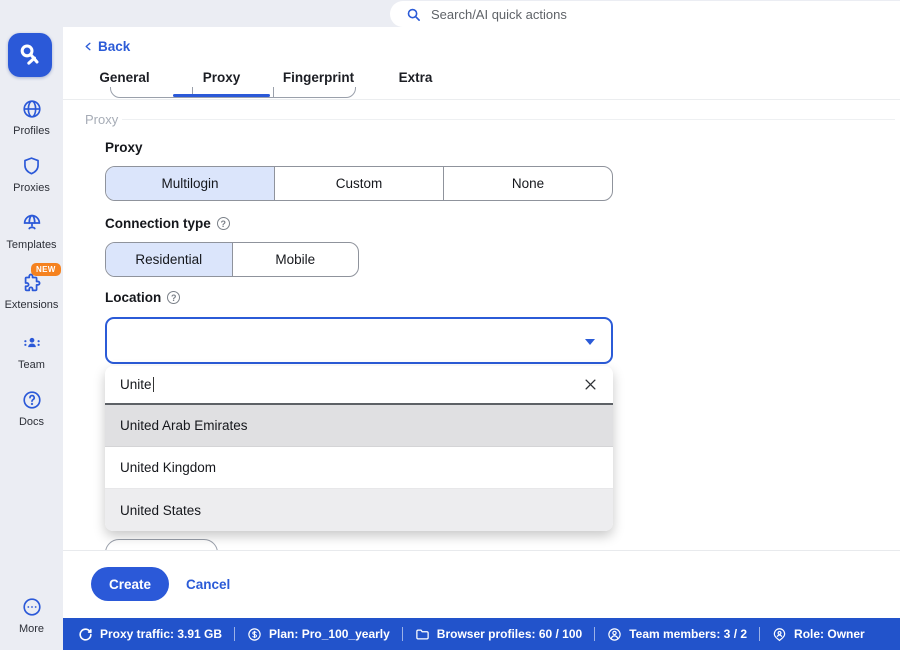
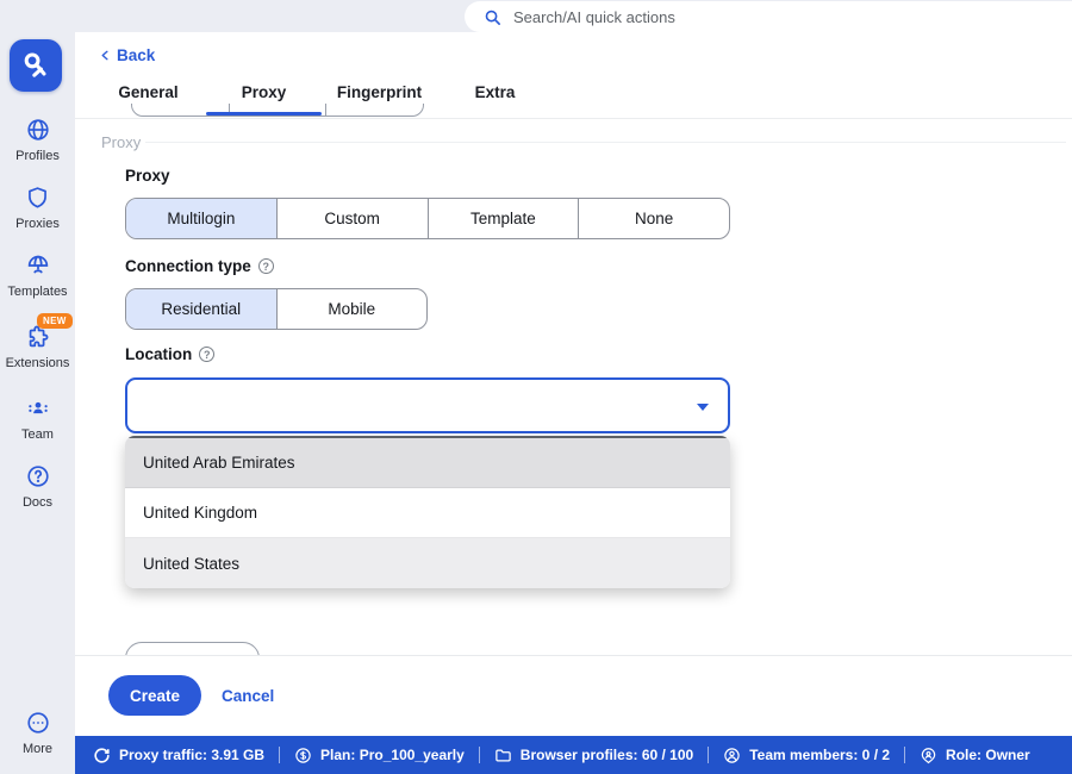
  Search/AI quick actions
  Profiles
  Proxies
  Templates
  NEW
  Extensions
  Team
  Docs
  More
  Back
  General
  Proxy
  Fingerprint
  Extra
  Proxy
  Proxy
  Multilogin
  Custom
+ Template
  None
  Connection type
  ?
  Residential
  Mobile
  Location
  ?
- Unite
  United Arab Emirates
  United Kingdom
  United States
  Create
  Cancel
  Proxy traffic: 3.91 GB
  Plan: Pro_100_yearly
  Browser profiles: 60 / 100
- Team members: 3 / 2
+ Team members: 0 / 2
  Role: Owner
